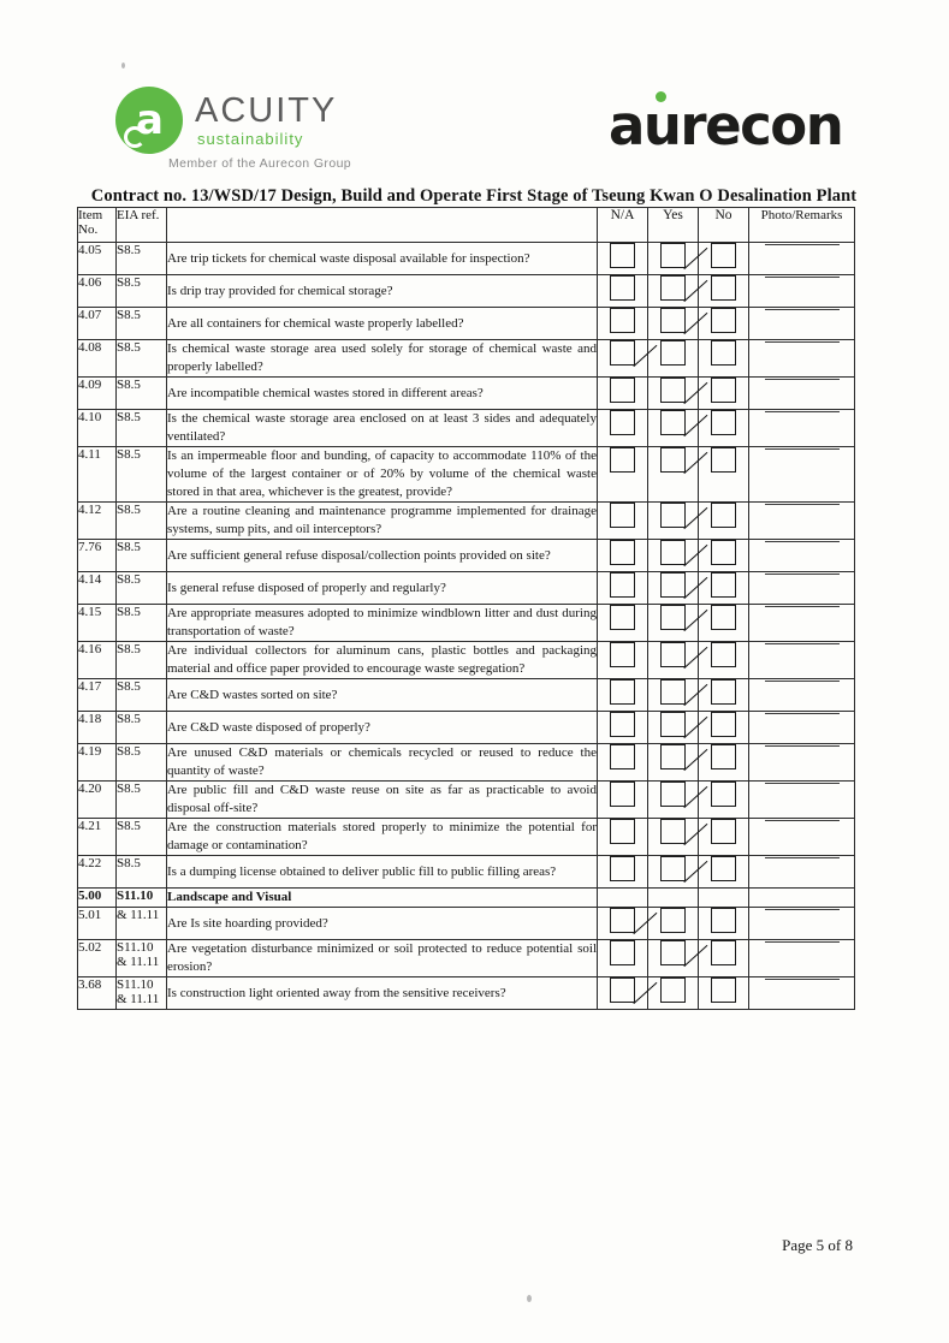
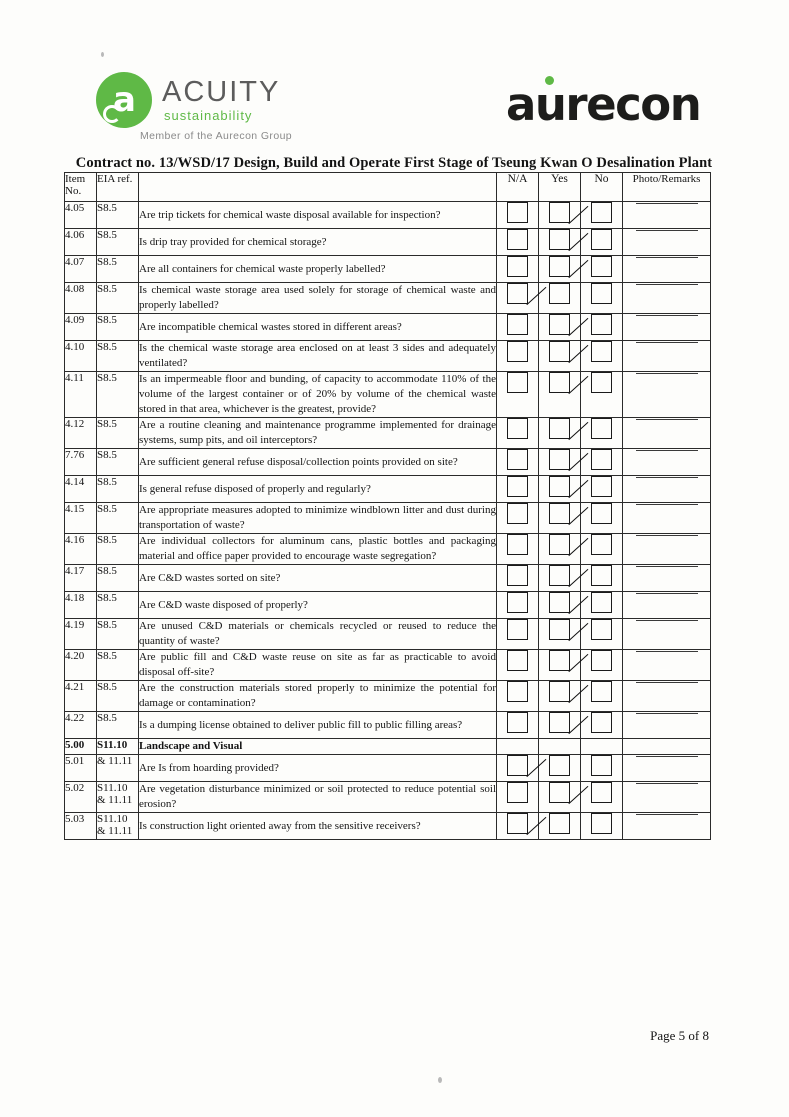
  a
  ACUITY
  sustainability
  Member of the Aurecon Group
  aurecon
  Contract no. 13/WSD/17 Design, Build and Operate First Stage of Tseung Kwan O Desalination Plant
  Item No.	EIA ref.		N/A	Yes	No	Photo/Remarks
  4.05	S8.5	Are trip tickets for chemical waste disposal available for inspection?
  4.06	S8.5	Is drip tray provided for chemical storage?
  4.07	S8.5	Are all containers for chemical waste properly labelled?
  4.08	S8.5	Is chemical waste storage area used solely for storage of chemical waste and properly labelled?
  4.09	S8.5	Are incompatible chemical wastes stored in different areas?
  4.10	S8.5	Is the chemical waste storage area enclosed on at least 3 sides and adequately ventilated?
  4.11	S8.5	Is an impermeable floor and bunding, of capacity to accommodate 110% of the volume of the largest container or of 20% by volume of the chemical waste stored in that area, whichever is the greatest, provide?
  4.12	S8.5	Are a routine cleaning and maintenance programme implemented for drainage systems, sump pits, and oil interceptors?
  7.76	S8.5	Are sufficient general refuse disposal/collection points provided on site?
  4.14	S8.5	Is general refuse disposed of properly and regularly?
  4.15	S8.5	Are appropriate measures adopted to minimize windblown litter and dust during transportation of waste?
  4.16	S8.5	Are individual collectors for aluminum cans, plastic bottles and packaging material and office paper provided to encourage waste segregation?
  4.17	S8.5	Are C&D wastes sorted on site?
  4.18	S8.5	Are C&D waste disposed of properly?
  4.19	S8.5	Are unused C&D materials or chemicals recycled or reused to reduce the quantity of waste?
  4.20	S8.5	Are public fill and C&D waste reuse on site as far as practicable to avoid disposal off-site?
  4.21	S8.5	Are the construction materials stored properly to minimize the potential for damage or contamination?
  4.22	S8.5	Is a dumping license obtained to deliver public fill to public filling areas?
  5.00	S11.10	Landscape and Visual
- 5.01	& 11.11	Are Is site hoarding provided?
+ 5.01	& 11.11	Are Is from hoarding provided?
  5.02	S11.10 & 11.11	Are vegetation disturbance minimized or soil protected to reduce potential soil erosion?
- 3.68	S11.10 & 11.11	Is construction light oriented away from the sensitive receivers?
+ 5.03	S11.10 & 11.11	Is construction light oriented away from the sensitive receivers?
  Page 5 of 8
